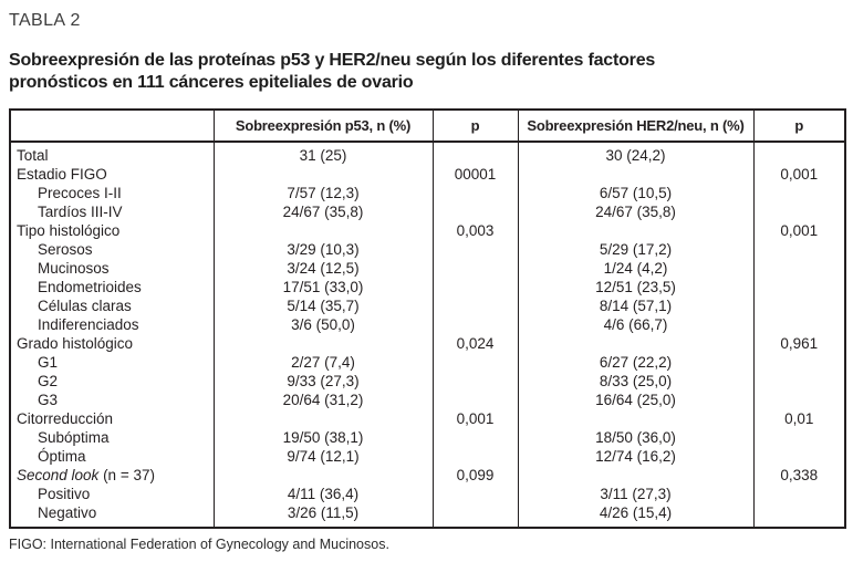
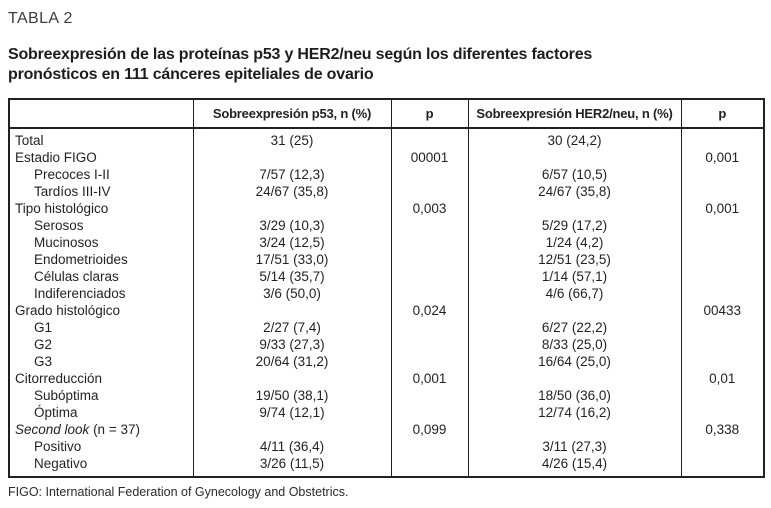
  TABLA 2
  Sobreexpresión de las proteínas p53 y HER2/neu según los diferentes factores
  pronósticos en 111 cánceres epiteliales de ovario
  	Sobreexpresión p53, n (%)	p	Sobreexpresión HER2/neu, n (%)	p
  Total	31 (25)		30 (24,2)
  Estadio FIGO		00001		0,001
  Precoces I-II	7/57 (12,3)		6/57 (10,5)
  Tardíos III-IV	24/67 (35,8)		24/67 (35,8)
  Tipo histológico		0,003		0,001
  Serosos	3/29 (10,3)		5/29 (17,2)
  Mucinosos	3/24 (12,5)		1/24 (4,2)
  Endometrioides	17/51 (33,0)		12/51 (23,5)
- Células claras	5/14 (35,7)		8/14 (57,1)
+ Células claras	5/14 (35,7)		1/14 (57,1)
  Indiferenciados	3/6 (50,0)		4/6 (66,7)
- Grado histológico		0,024		0,961
+ Grado histológico		0,024		00433
  G1	2/27 (7,4)		6/27 (22,2)
  G2	9/33 (27,3)		8/33 (25,0)
  G3	20/64 (31,2)		16/64 (25,0)
  Citorreducción		0,001		0,01
  Subóptima	19/50 (38,1)		18/50 (36,0)
  Óptima	9/74 (12,1)		12/74 (16,2)
  Second look (n = 37)		0,099		0,338
  Positivo	4/11 (36,4)		3/11 (27,3)
  Negativo	3/26 (11,5)		4/26 (15,4)
- FIGO: International Federation of Gynecology and Mucinosos.
+ FIGO: International Federation of Gynecology and Obstetrics.
